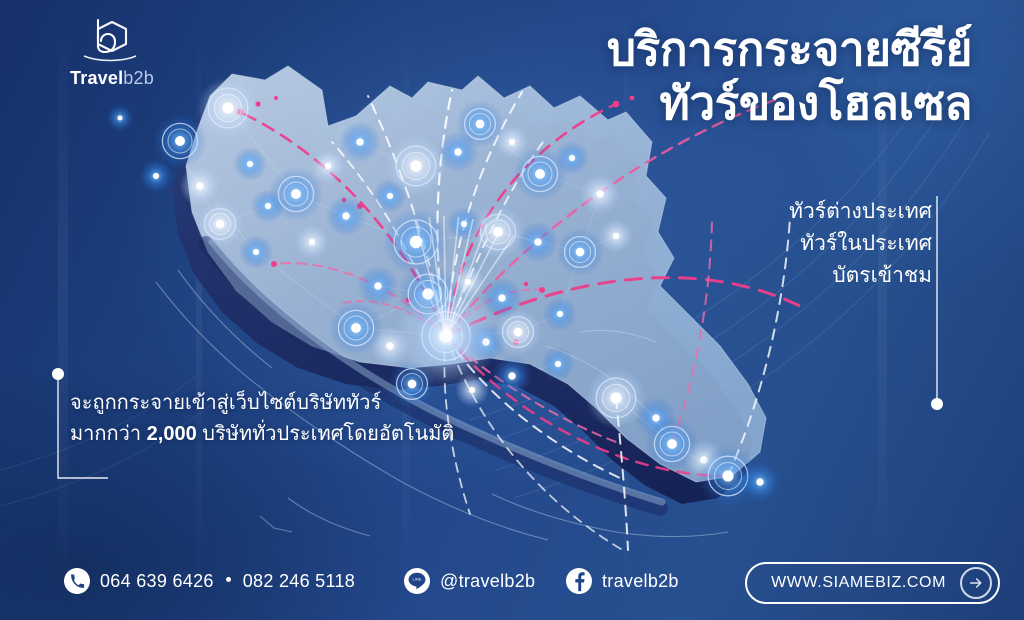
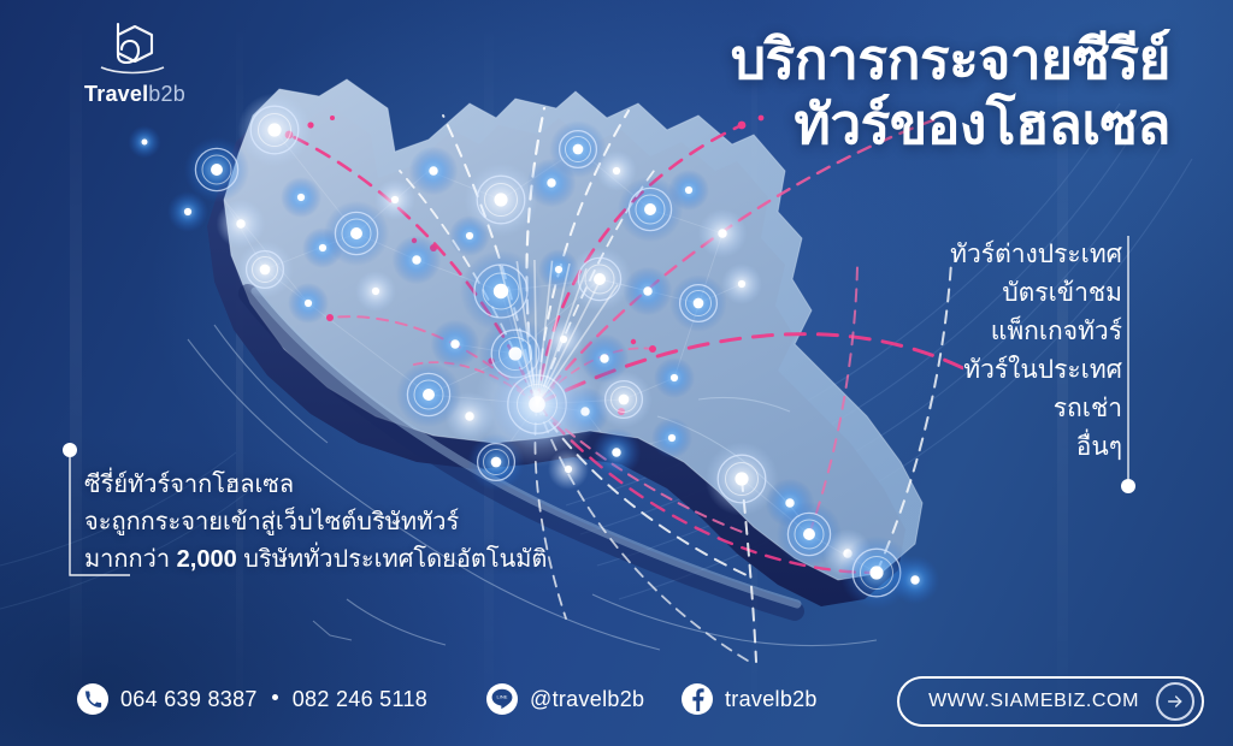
  Travelb2b
  บริการกระจายซีรีย์
  ทัวร์ของโฮลเซล
  ทัวร์ต่างประเทศ
- ทัวร์ในประเทศ
+ บัตรเข้าชม
+ แพ็กเกจทัวร์
- บัตรเข้าชม
+ ทัวร์ในประเทศ
+ รถเช่า
+ อื่นๆ
+ ซีรี่ย์ทัวร์จากโฮลเซล
  จะถูกกระจายเข้าสู่เว็บไซต์บริษัททัวร์
  มากกว่า 2,000 บริษัททั่วประเทศโดยอัตโนมัติ
- 064 639 6426
+ 064 639 8387
  082 246 5118
  @travelb2b
  travelb2b
  WWW.SIAMEBIZ.COM
